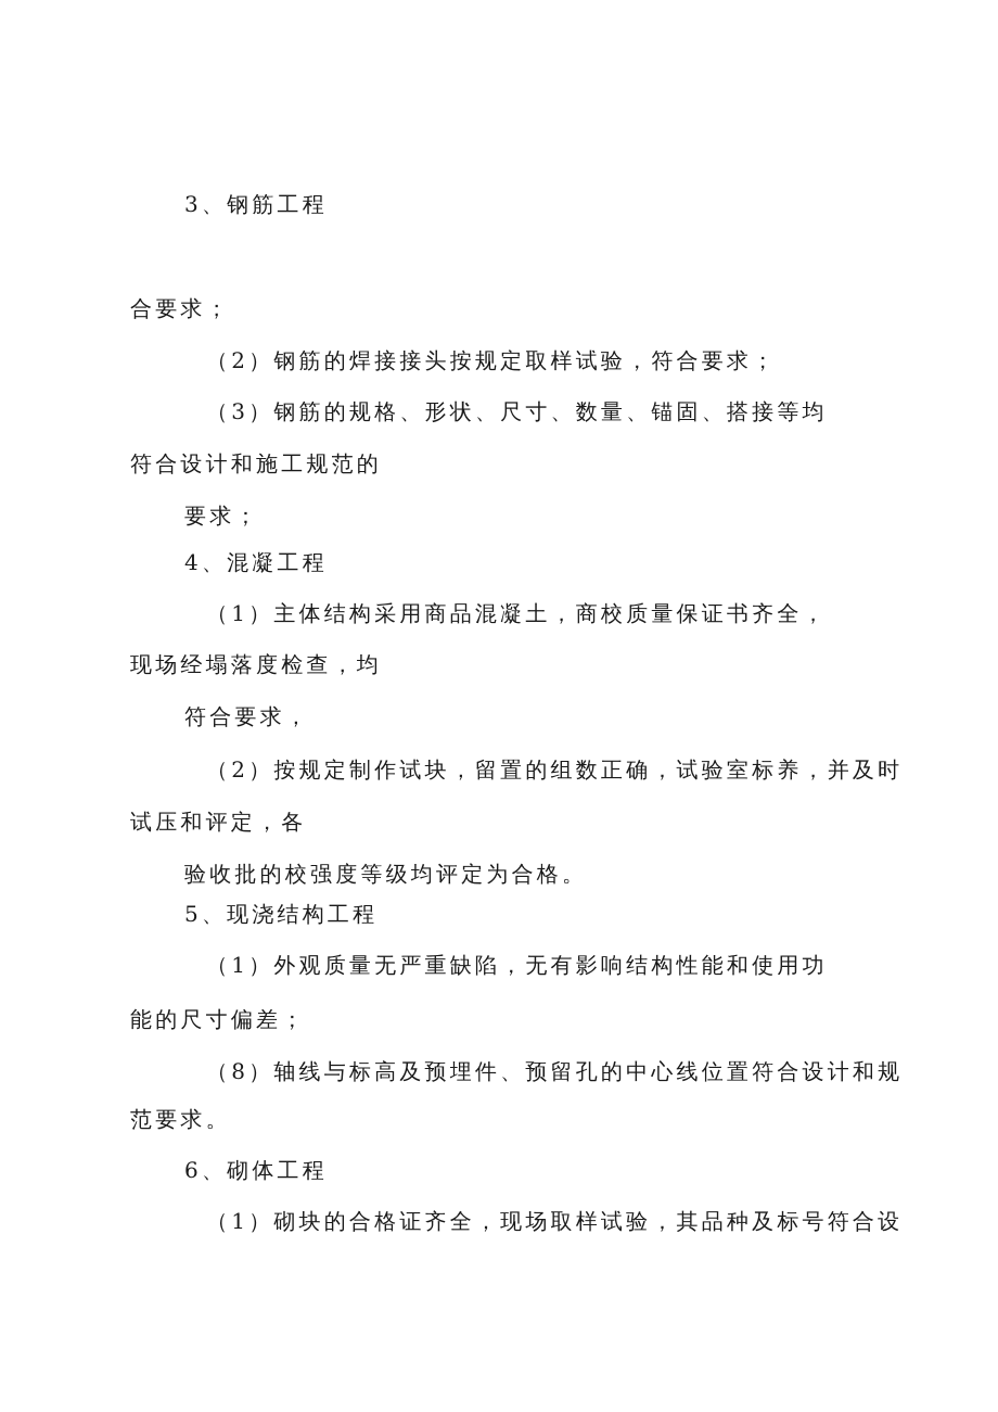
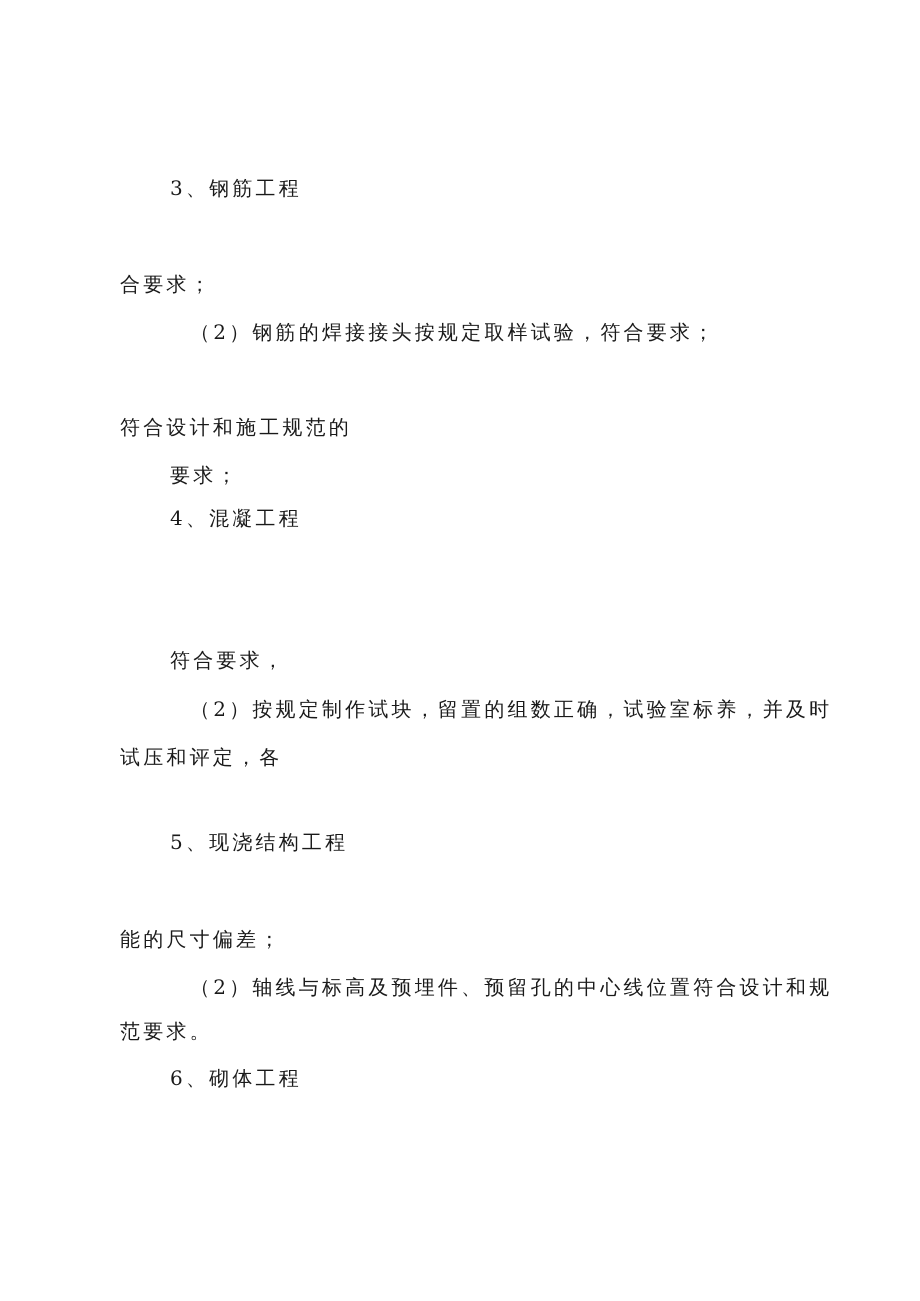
  3、钢筋工程
  合要求；
  （2）钢筋的焊接接头按规定取样试验，符合要求；
- （3）钢筋的规格、形状、尺寸、数量、锚固、搭接等均
  符合设计和施工规范的
  要求；
  4、混凝工程
- （1）主体结构采用商品混凝土，商校质量保证书齐全，
- 现场经塌落度检查，均
  符合要求，
  （2）按规定制作试块，留置的组数正确，试验室标养，并及时
  试压和评定，各
- 验收批的校强度等级均评定为合格。
  5、现浇结构工程
- （1）外观质量无严重缺陷，无有影响结构性能和使用功
  能的尺寸偏差；
- （8）轴线与标高及预埋件、预留孔的中心线位置符合设计和规
+ （2）轴线与标高及预埋件、预留孔的中心线位置符合设计和规
  范要求。
  6、砌体工程
- （1）砌块的合格证齐全，现场取样试验，其品种及标号符合设
